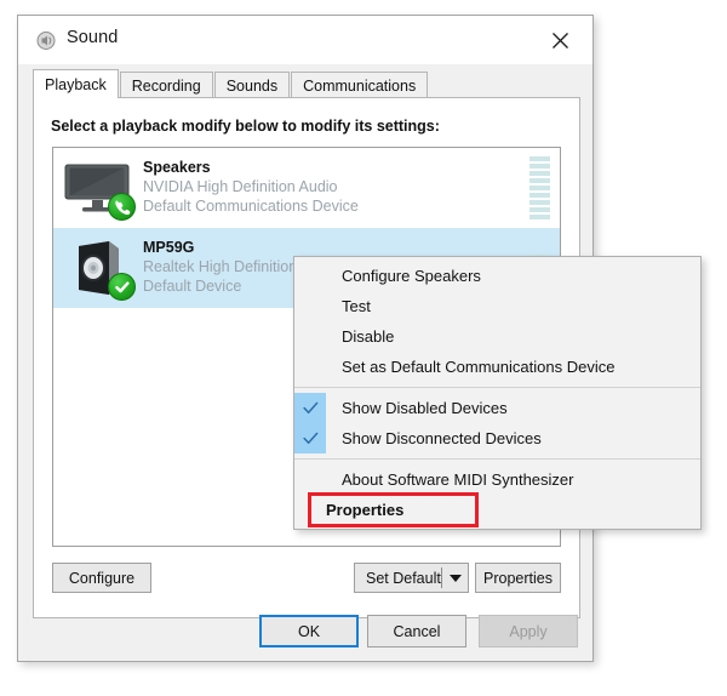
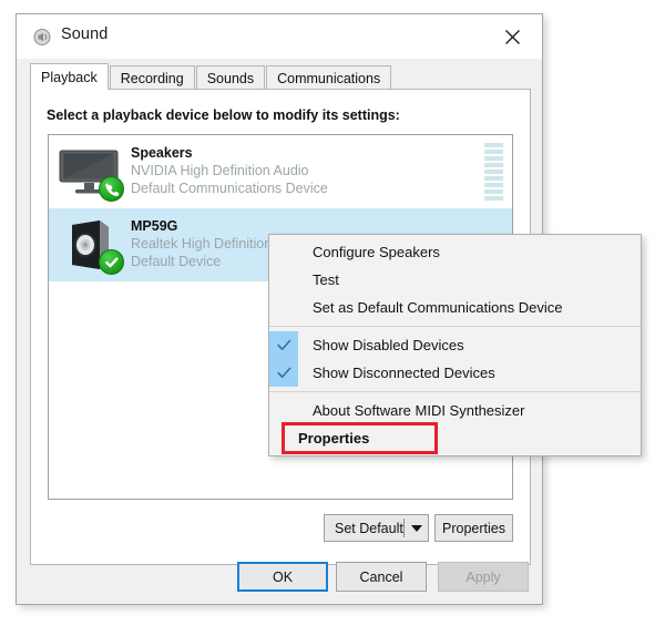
  Sound
  Playback
  Recording
  Sounds
  Communications
- Select a playback modify below to modify its settings:
+ Select a playback device below to modify its settings:
  Speakers
  NVIDIA High Definition Audio
  Default Communications Device
  MP59G
  Realtek High Definitio
  Default Device
- Configure
  Set Default
  Properties
  OK
  Cancel
  Apply
  Configure Speakers
  Test
- Disable
  Set as Default Communications Device
  Show Disabled Devices
  Show Disconnected Devices
  About Software MIDI Synthesizer
  Properties
